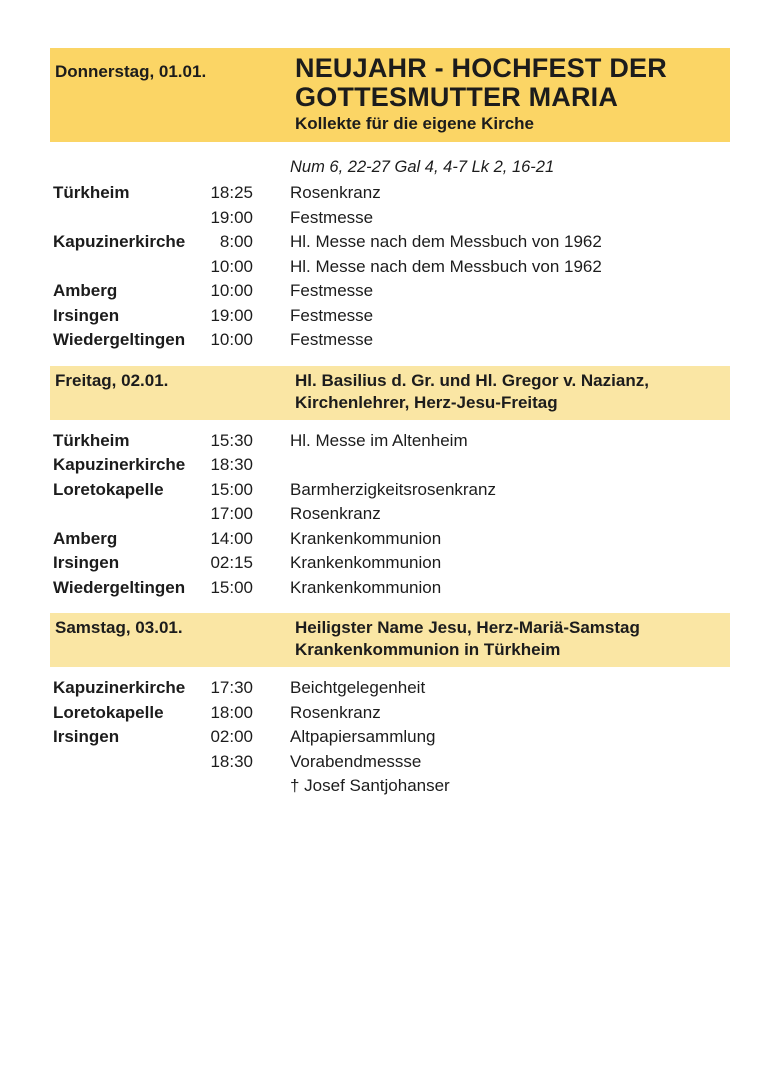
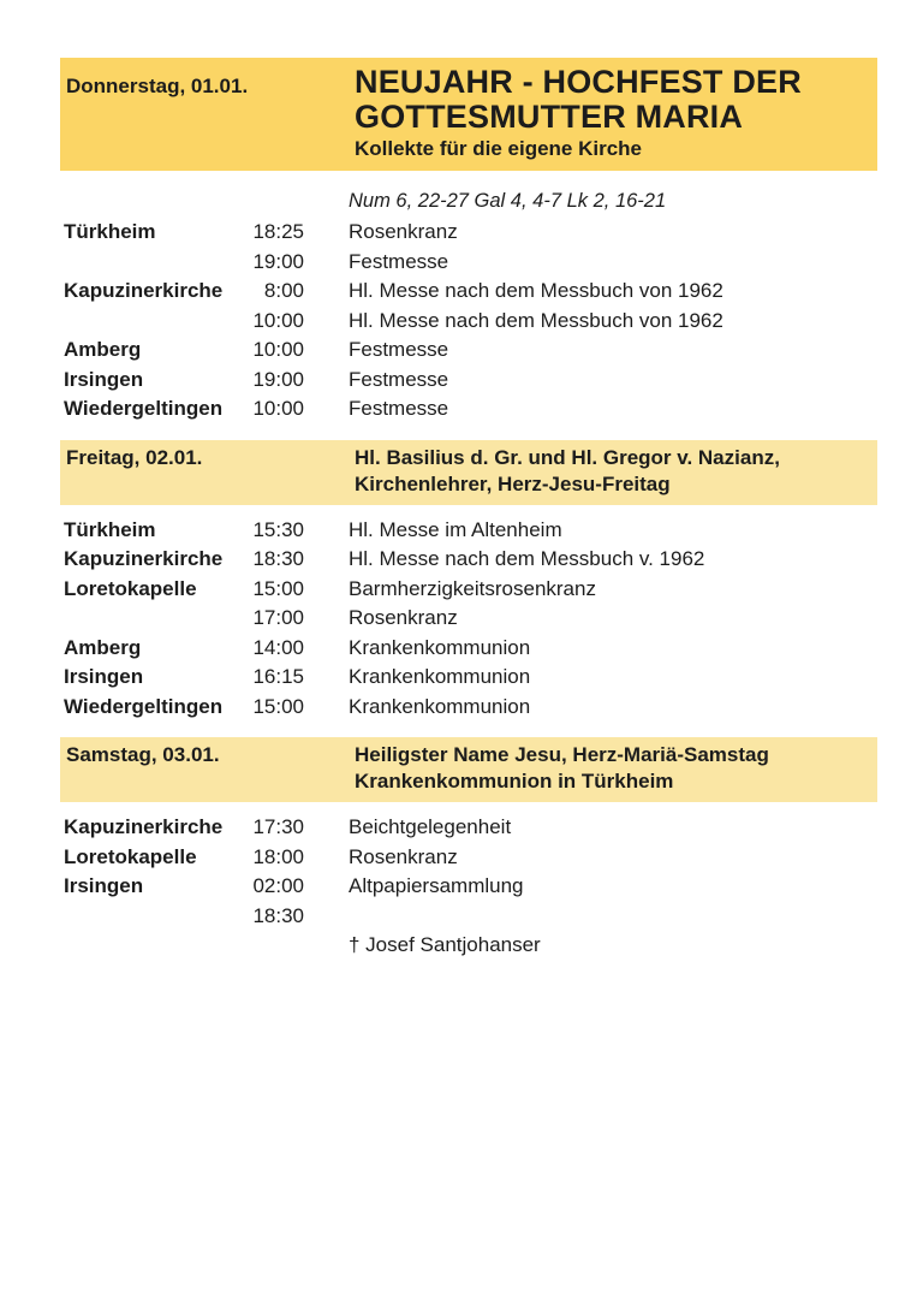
  Donnerstag, 01.01.
  NEUJAHR - HOCHFEST DER
  GOTTESMUTTER MARIA
  Kollekte für die eigene Kirche
  Num 6, 22-27 Gal 4, 4-7 Lk 2, 16-21
  Türkheim
  18:25
  Rosenkranz
  19:00
  Festmesse
  Kapuzinerkirche
  8:00
  Hl. Messe nach dem Messbuch von 1962
  10:00
  Hl. Messe nach dem Messbuch von 1962
  Amberg
  10:00
  Festmesse
  Irsingen
  19:00
  Festmesse
  Wiedergeltingen
  10:00
  Festmesse
  Freitag, 02.01.
  Hl. Basilius d. Gr. und Hl. Gregor v. Nazianz,
  Kirchenlehrer, Herz-Jesu-Freitag
  Türkheim
  15:30
  Hl. Messe im Altenheim
  Kapuzinerkirche
  18:30
+ Hl. Messe nach dem Messbuch v. 1962
  Loretokapelle
  15:00
  Barmherzigkeitsrosenkranz
  17:00
  Rosenkranz
  Amberg
  14:00
  Krankenkommunion
  Irsingen
- 02:15
+ 16:15
  Krankenkommunion
  Wiedergeltingen
  15:00
  Krankenkommunion
  Samstag, 03.01.
  Heiligster Name Jesu, Herz-Mariä-Samstag
  Krankenkommunion in Türkheim
  Kapuzinerkirche
  17:30
  Beichtgelegenheit
  Loretokapelle
  18:00
  Rosenkranz
  Irsingen
  02:00
  Altpapiersammlung
  18:30
- Vorabendmessse
  † Josef Santjohanser
